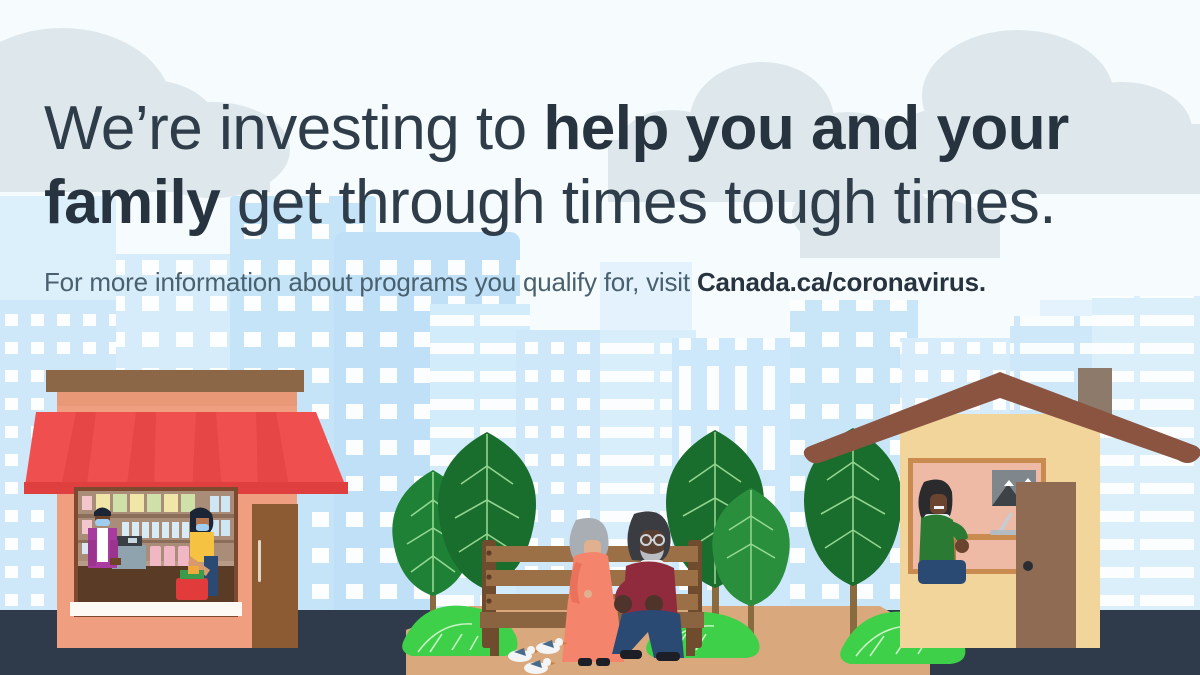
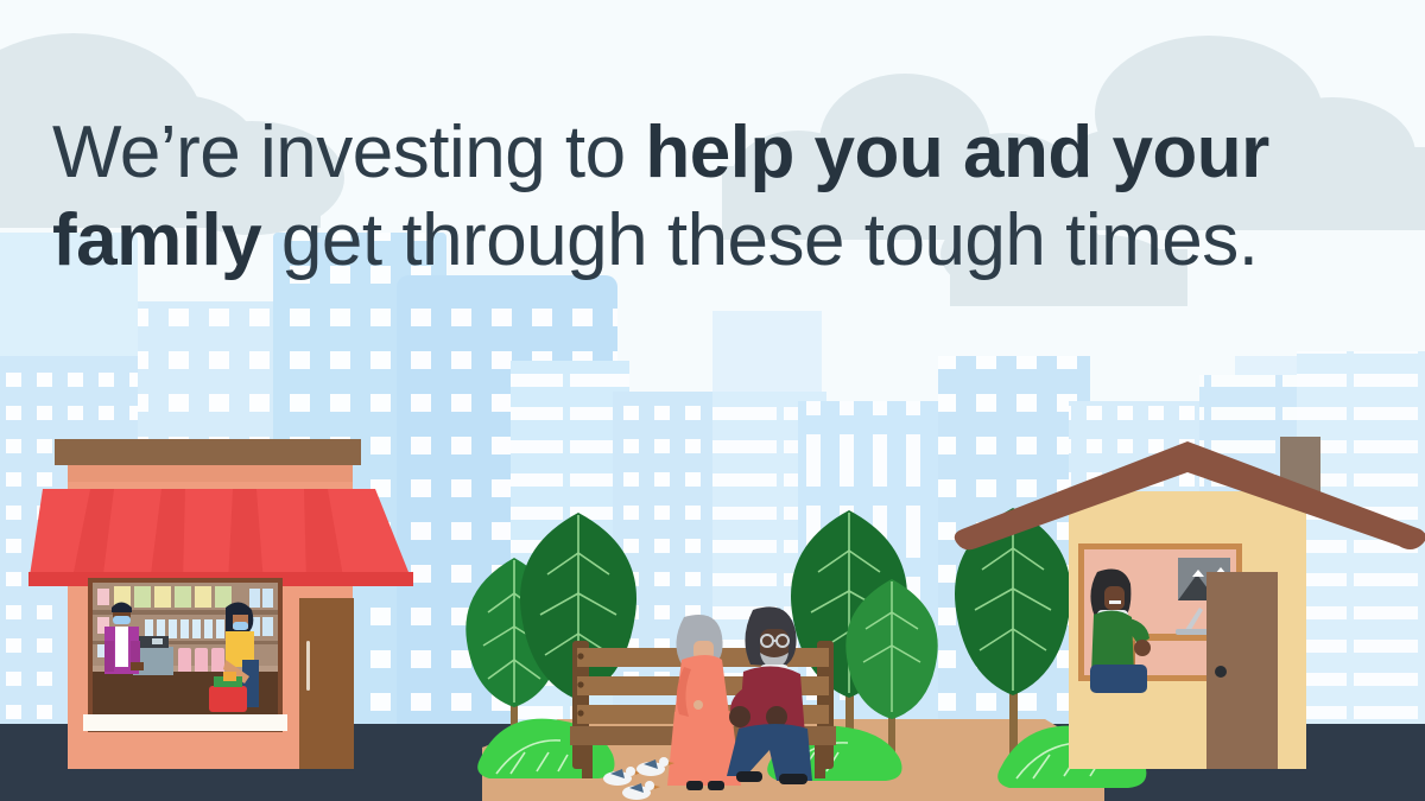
- We’re investing to help you and your family get through times tough times.
+ We’re investing to help you and your family get through these tough times.
- For more information about programs you qualify for, visit Canada.ca/coronavirus.
